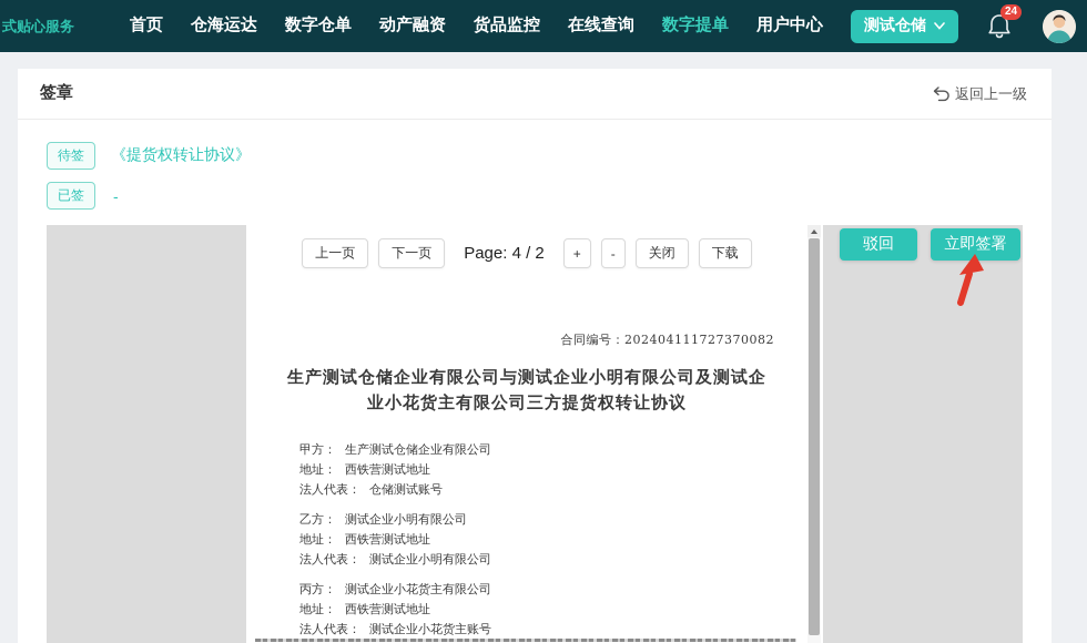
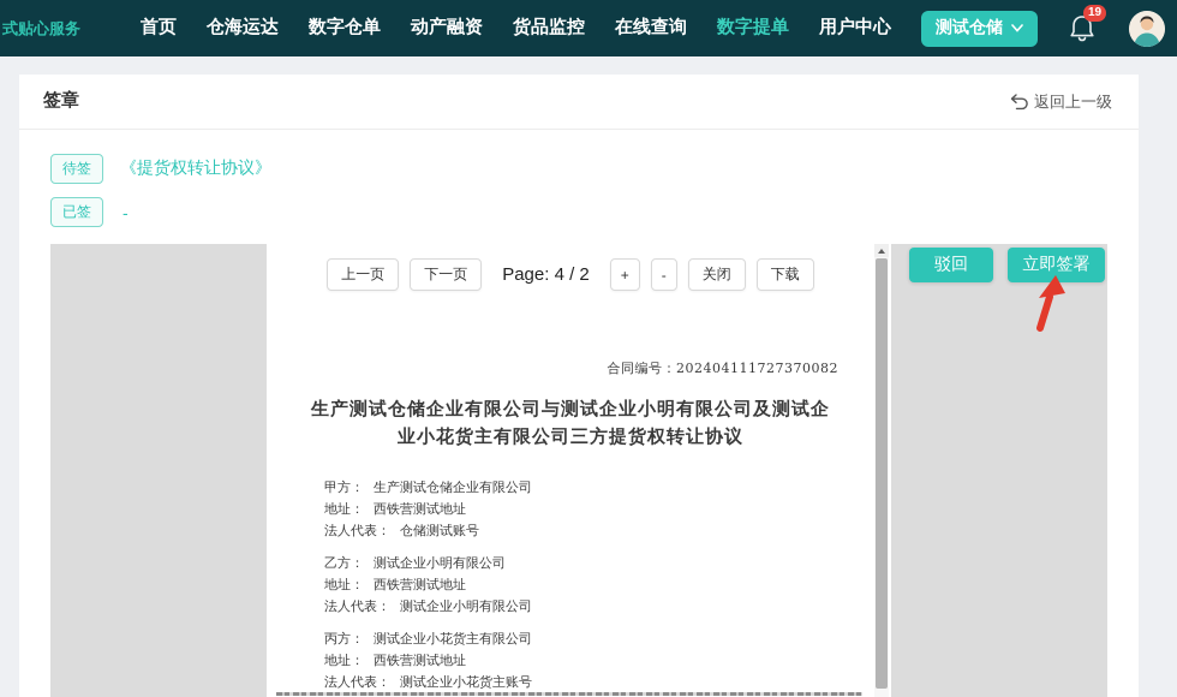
  式贴心服务
  首页
  仓海运达
  数字仓单
  动产融资
  货品监控
  在线查询
  数字提单
  用户中心
  测试仓储
- 24
+ 19
  签章
  返回上一级
  待签
  《提货权转让协议》
  已签
  -
  上一页
  下一页
  Page: 4 / 2
  +
  -
  关闭
  下载
  合同编号：202404111727370082
  生产测试仓储企业有限公司与测试企业小明有限公司及测试企
  业小花货主有限公司三方提货权转让协议
  甲方： 生产测试仓储企业有限公司
  地址： 西铁营测试地址
  法人代表： 仓储测试账号
  乙方： 测试企业小明有限公司
  地址： 西铁营测试地址
  法人代表： 测试企业小明有限公司
  丙方： 测试企业小花货主有限公司
  地址： 西铁营测试地址
  法人代表： 测试企业小花货主账号
  驳回
  立即签署
